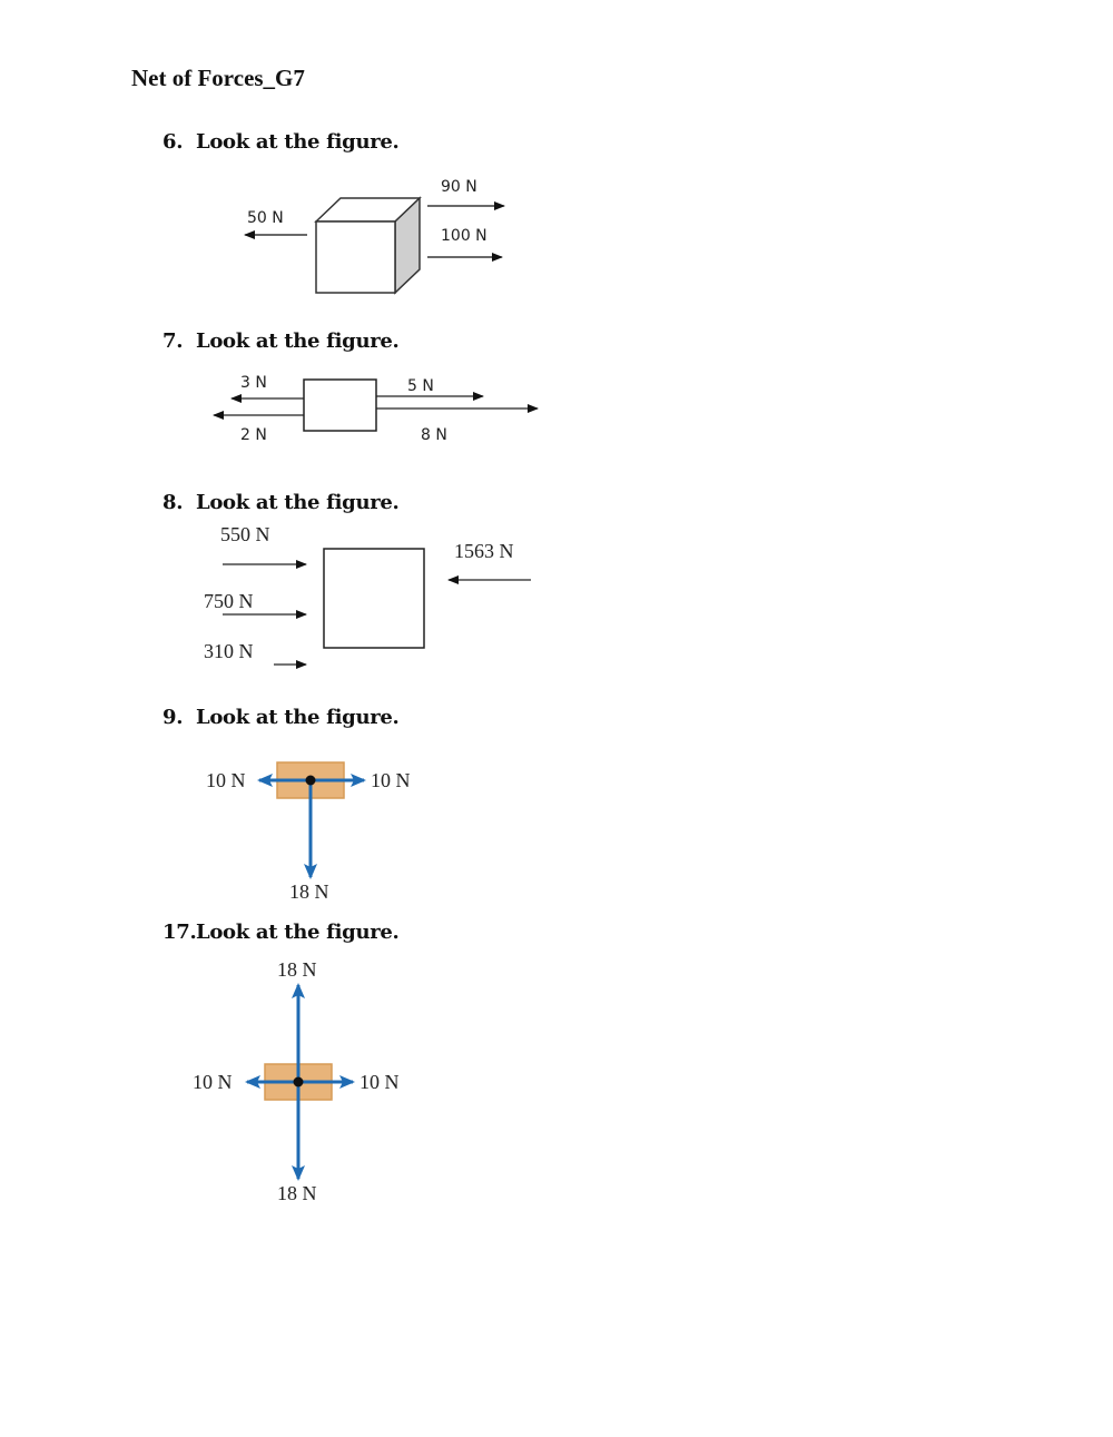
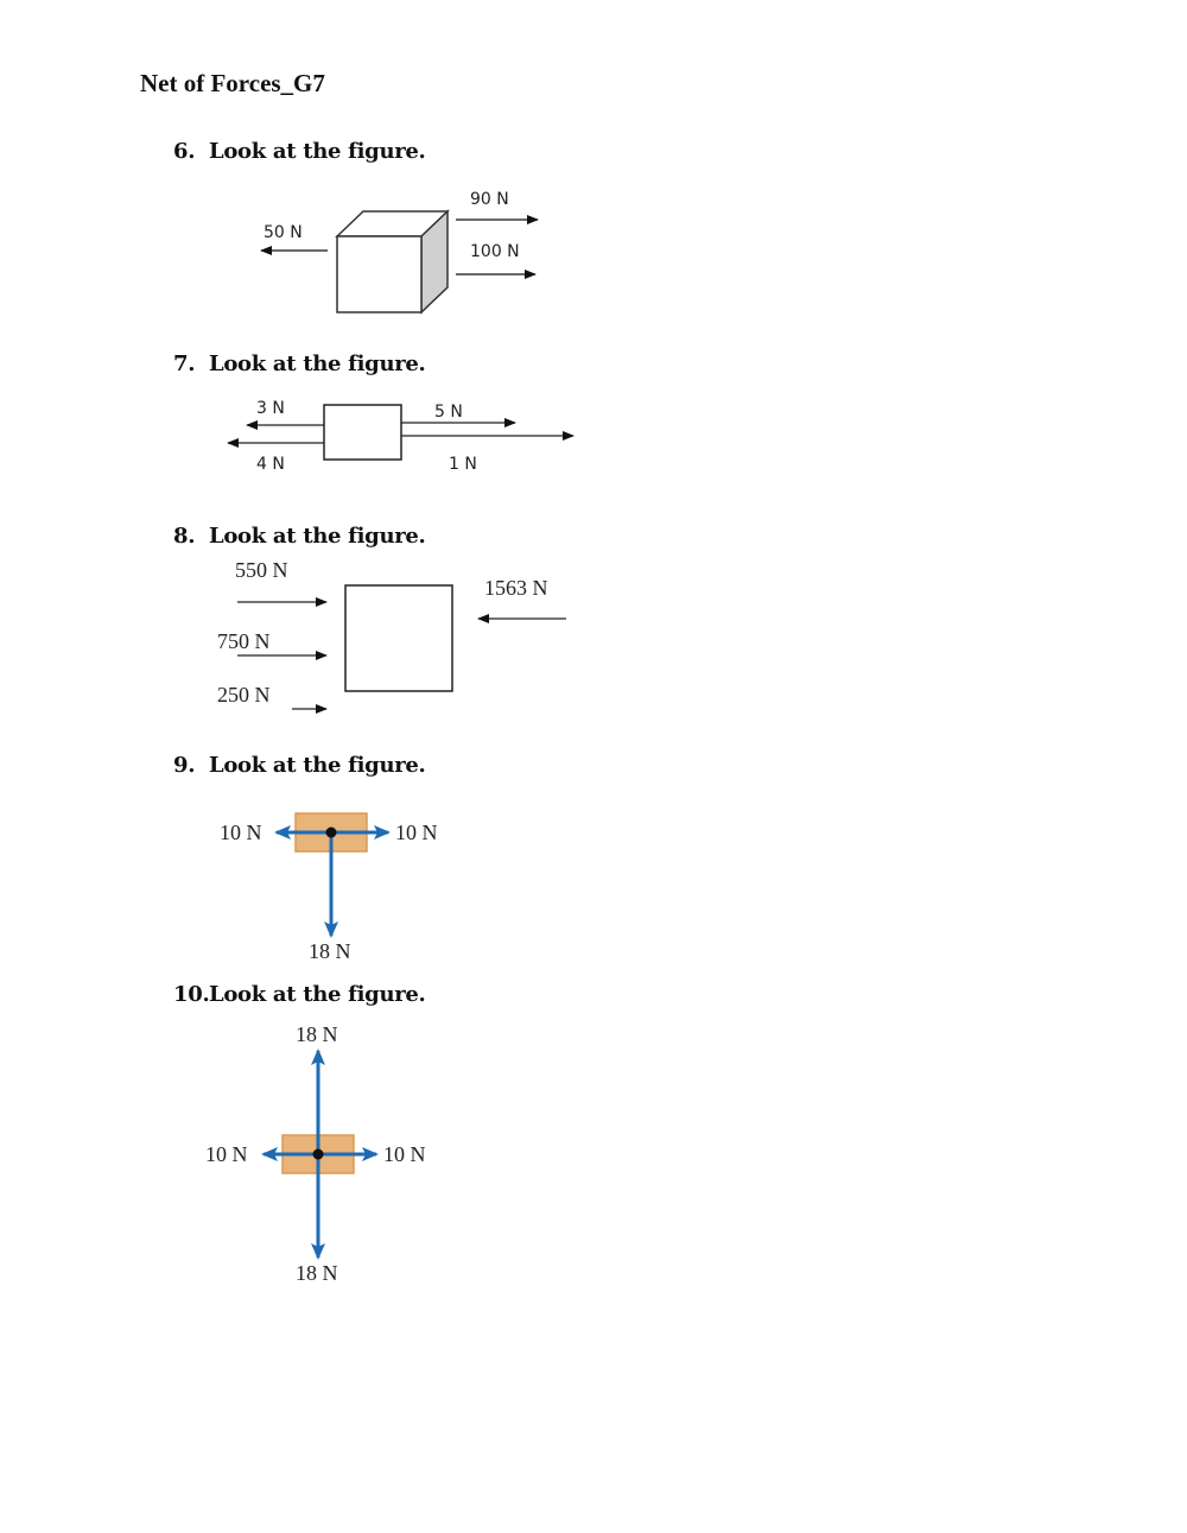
  Net of Forces_G7
  6. Look at the figure.
  50 N
  90 N
  100 N
  7. Look at the figure.
  3 N
- 2 N
+ 4 N
  5 N
- 8 N
+ 1 N
  8. Look at the figure.
  550 N
  750 N
- 310 N
+ 250 N
  1563 N
  9. Look at the figure.
  10 N
  10 N
  18 N
- 17.Look at the figure.
+ 10.Look at the figure.
  18 N
  10 N
  10 N
  18 N
